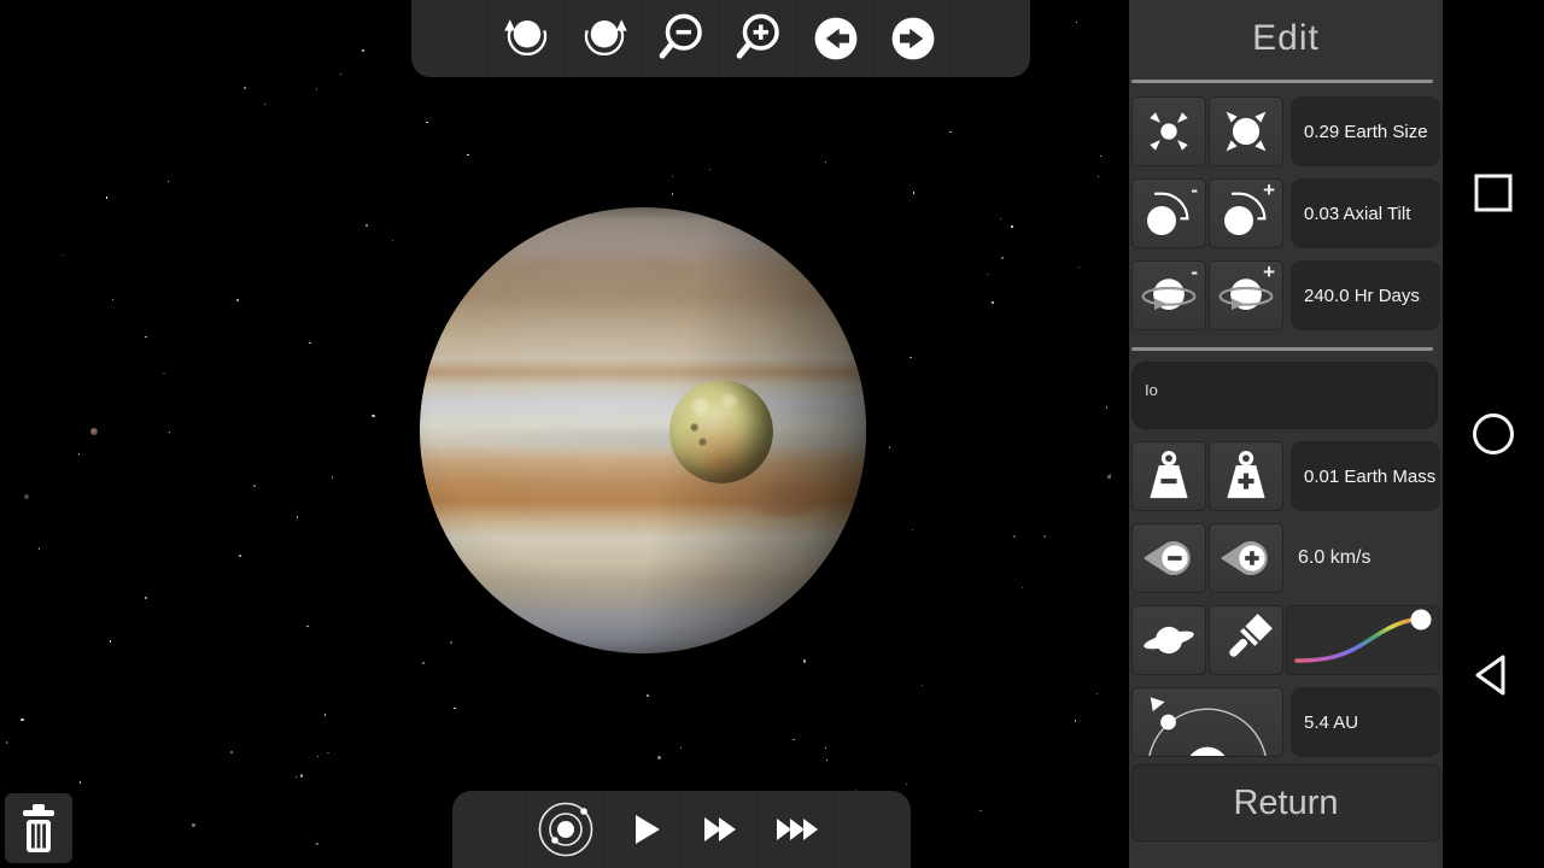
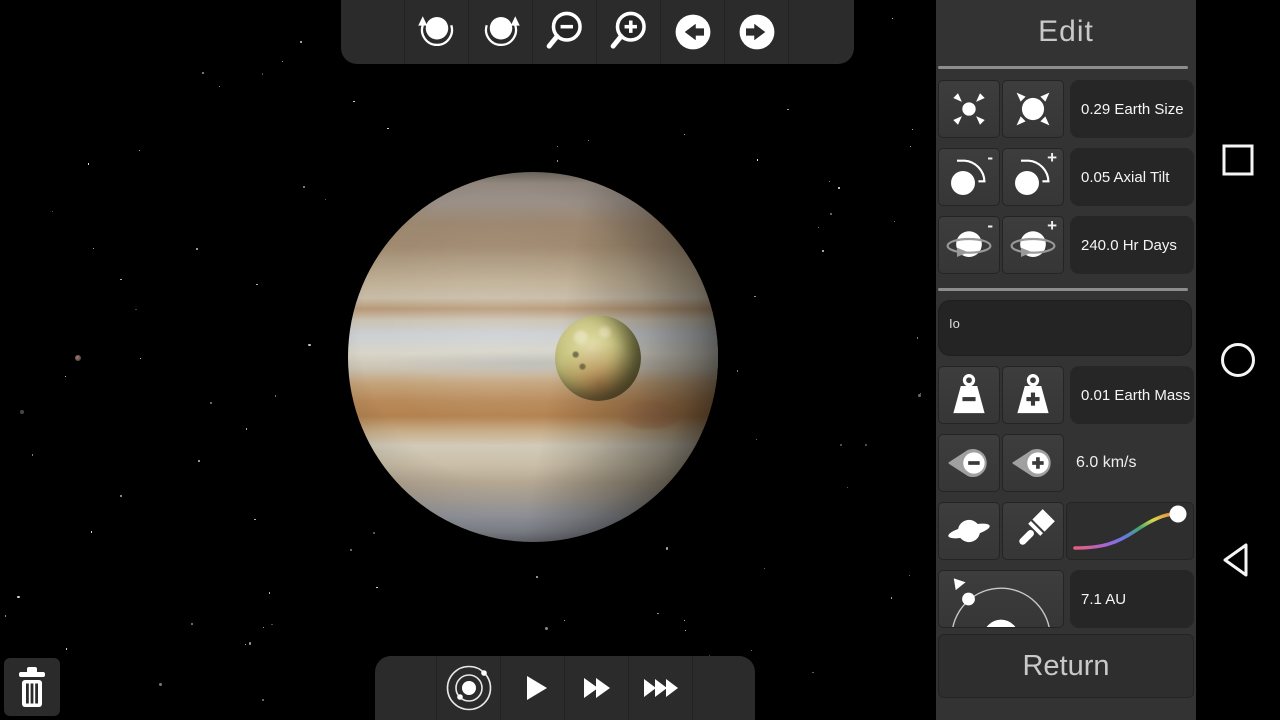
  Edit
  0.29 Earth Size
  -
  +
- 0.03 Axial Tilt
+ 0.05 Axial Tilt
  -
  +
  240.0 Hr Days
  Io
  0.01 Earth Mass
  6.0 km/s
- 5.4 AU
+ 7.1 AU
  Return
